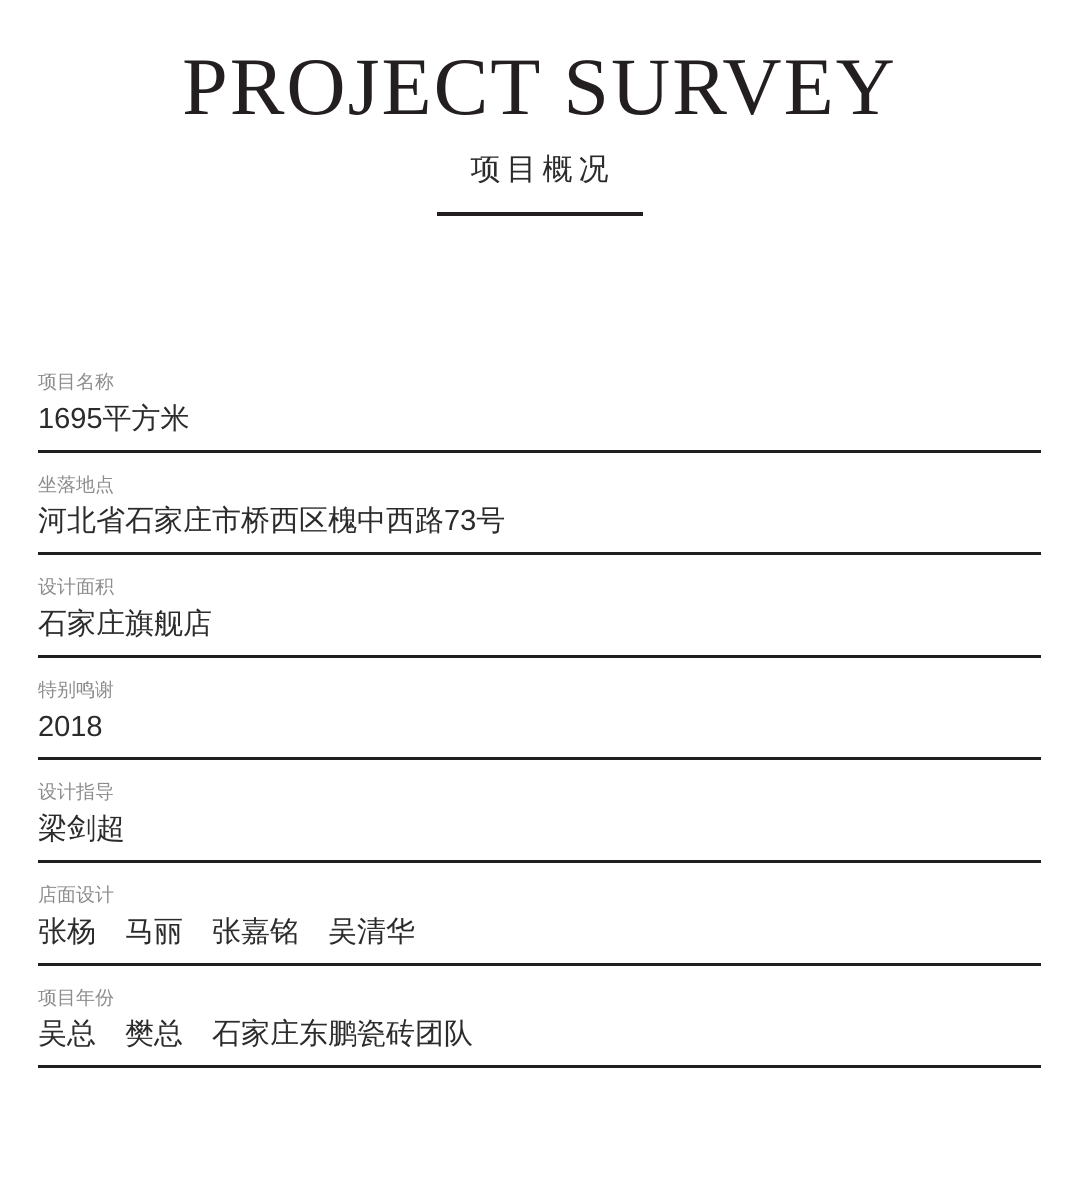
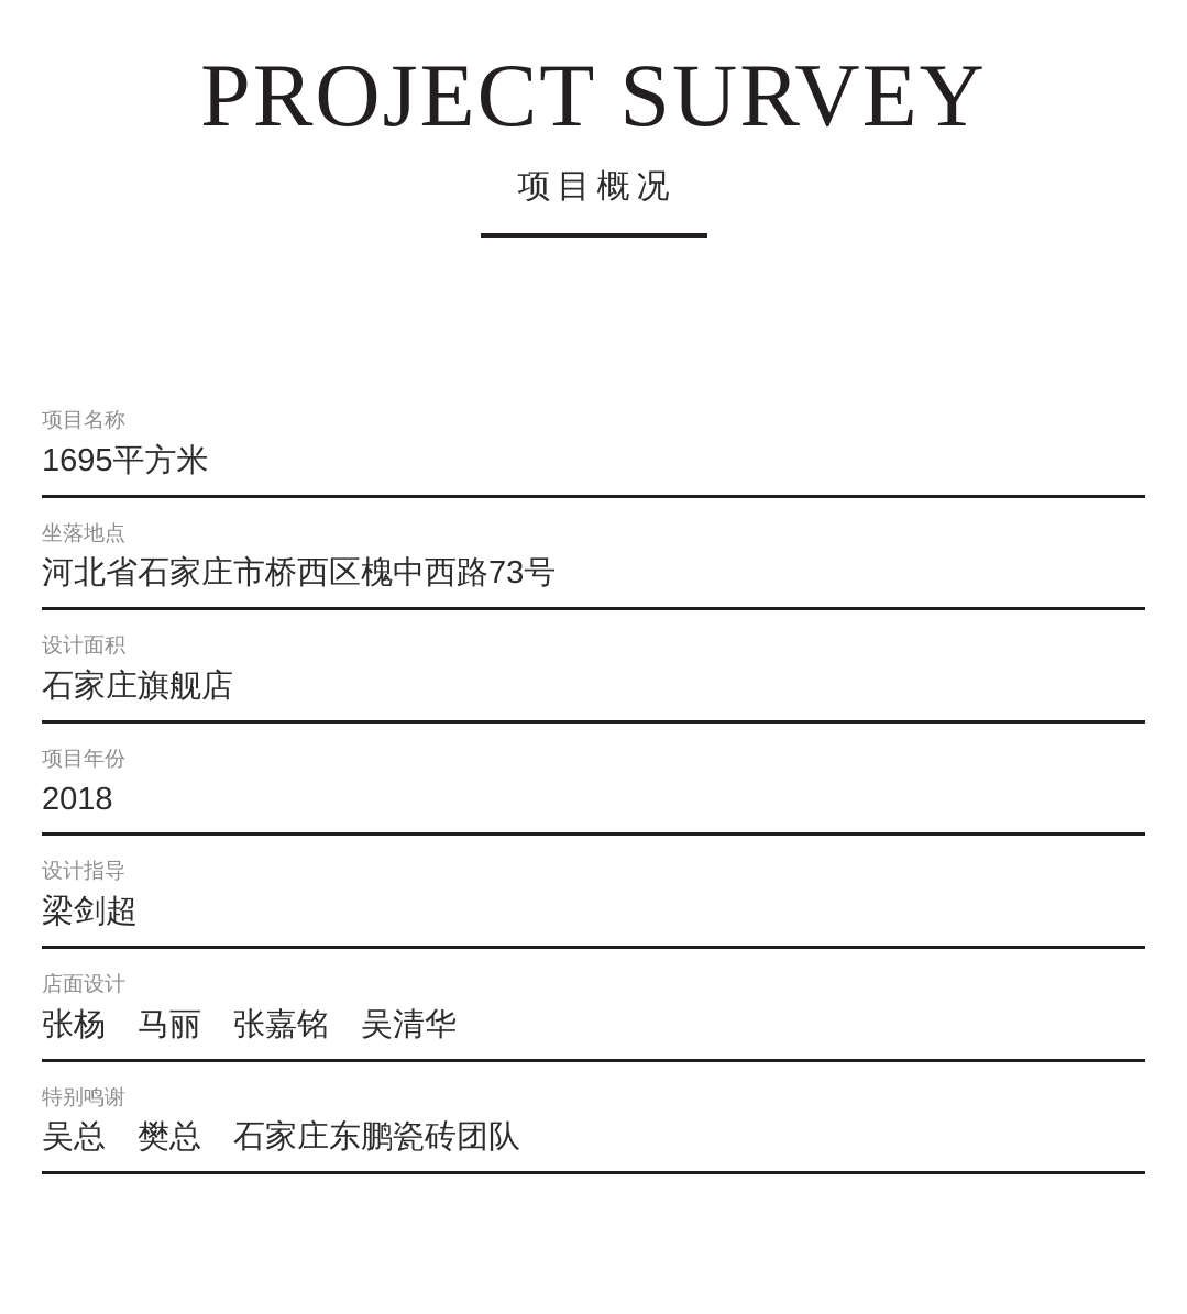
  PROJECT SURVEY
  项目概况
  项目名称
  1695平方米
  坐落地点
  河北省石家庄市桥西区槐中西路73号
  设计面积
  石家庄旗舰店
- 特别鸣谢
+ 项目年份
  2018
  设计指导
  梁剑超
  店面设计
  张杨 马丽 张嘉铭 吴清华
- 项目年份
+ 特别鸣谢
  吴总 樊总 石家庄东鹏瓷砖团队
